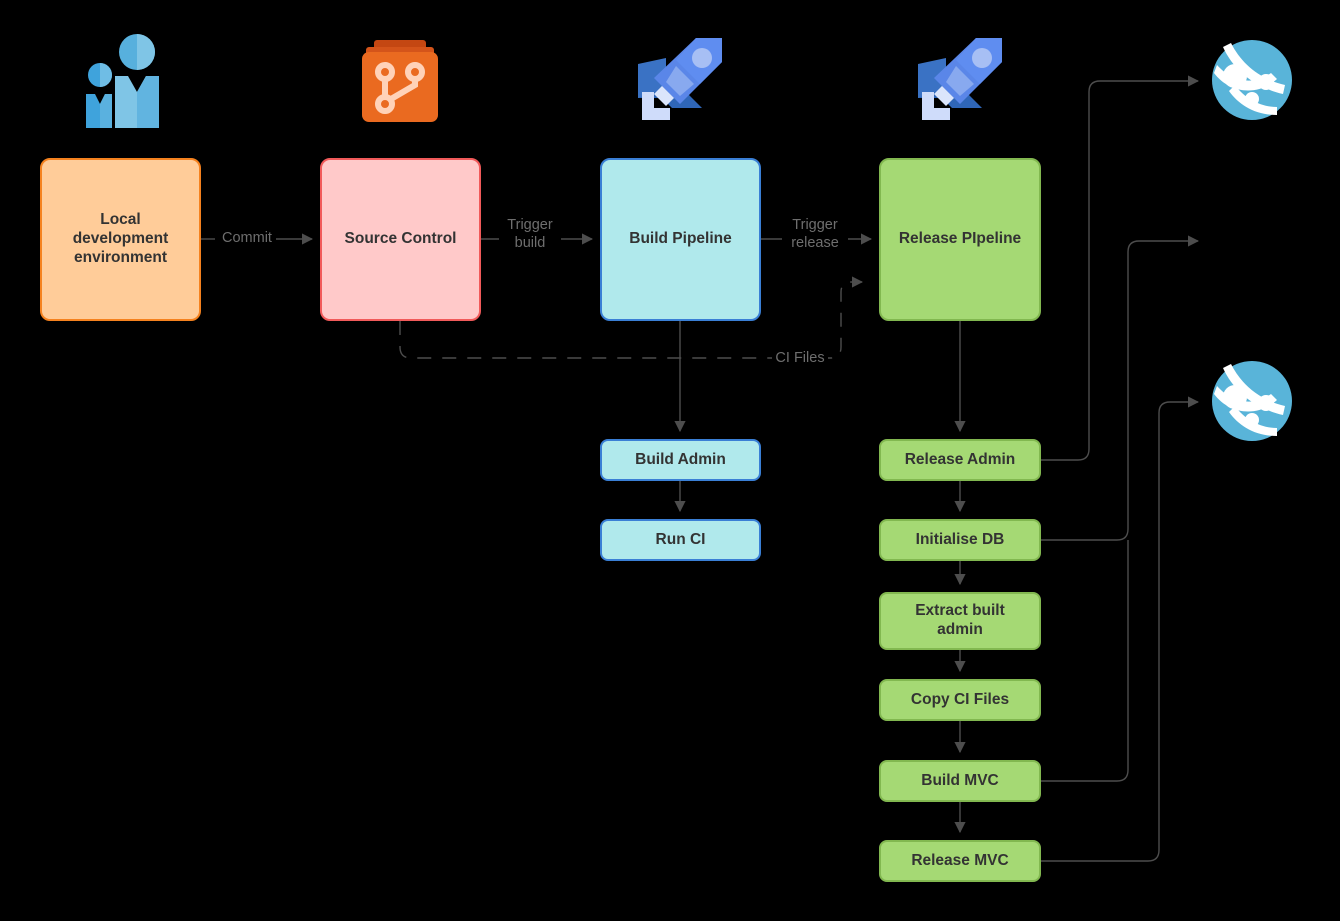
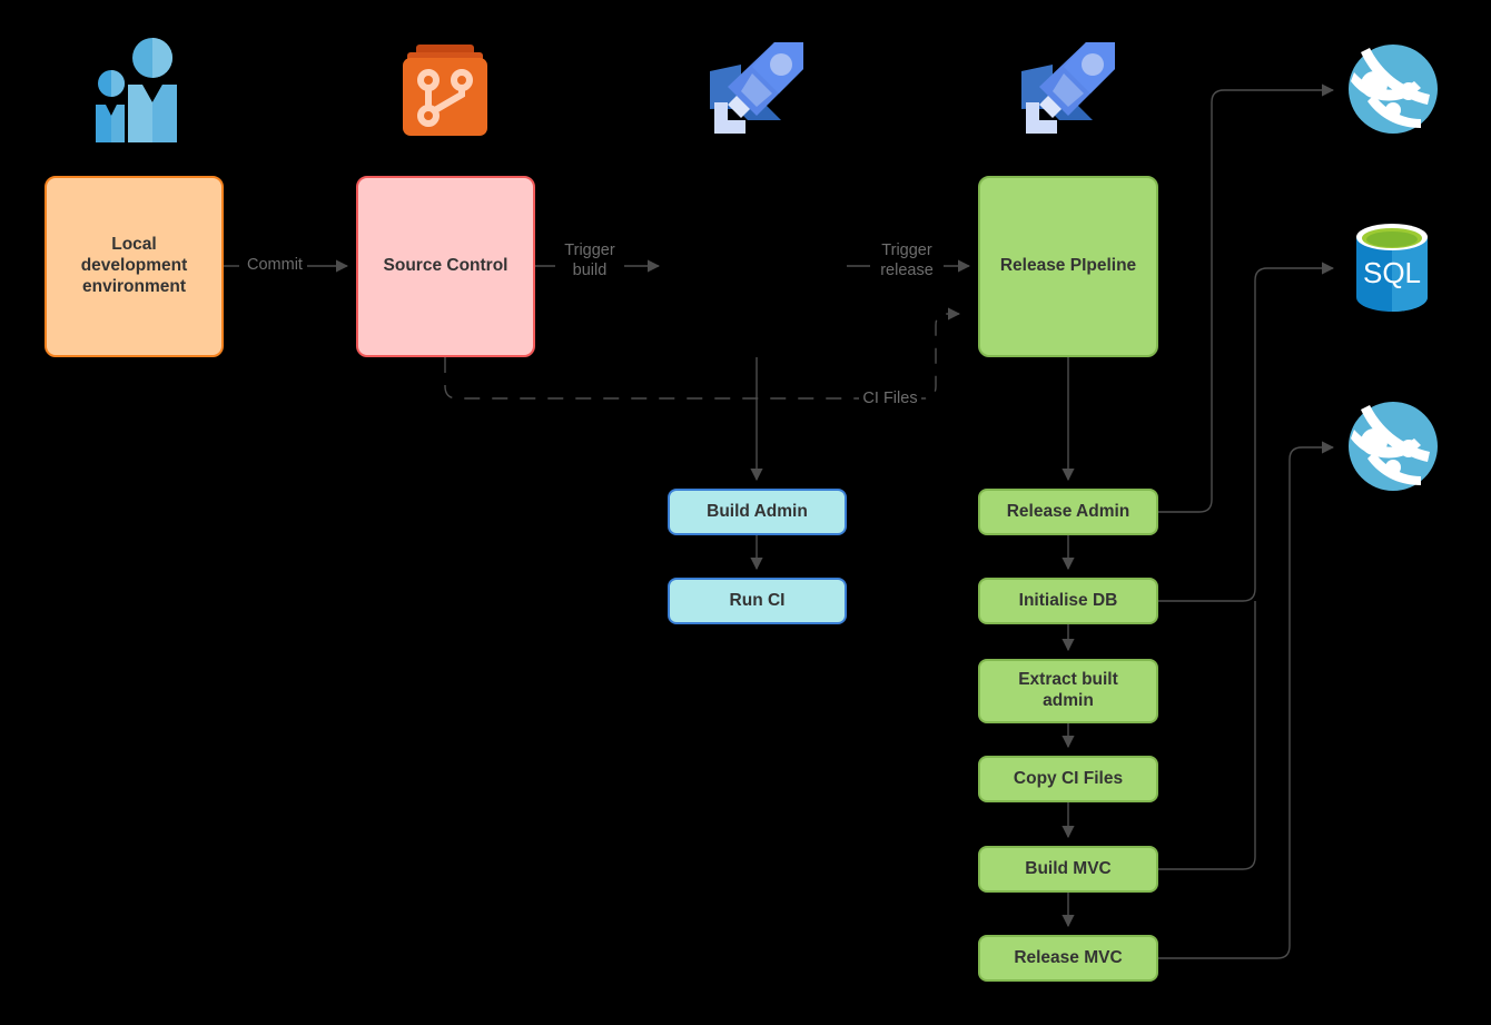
+ SQL
  Local
  development
  environment
  Source Control
- Build Pipeline
  Release PIpeline
  Build Admin
  Run CI
  Release Admin
  Initialise DB
  Extract built
  admin
  Copy CI Files
  Build MVC
  Release MVC
  Commit
  Trigger
  build
  Trigger
  release
  CI Files
